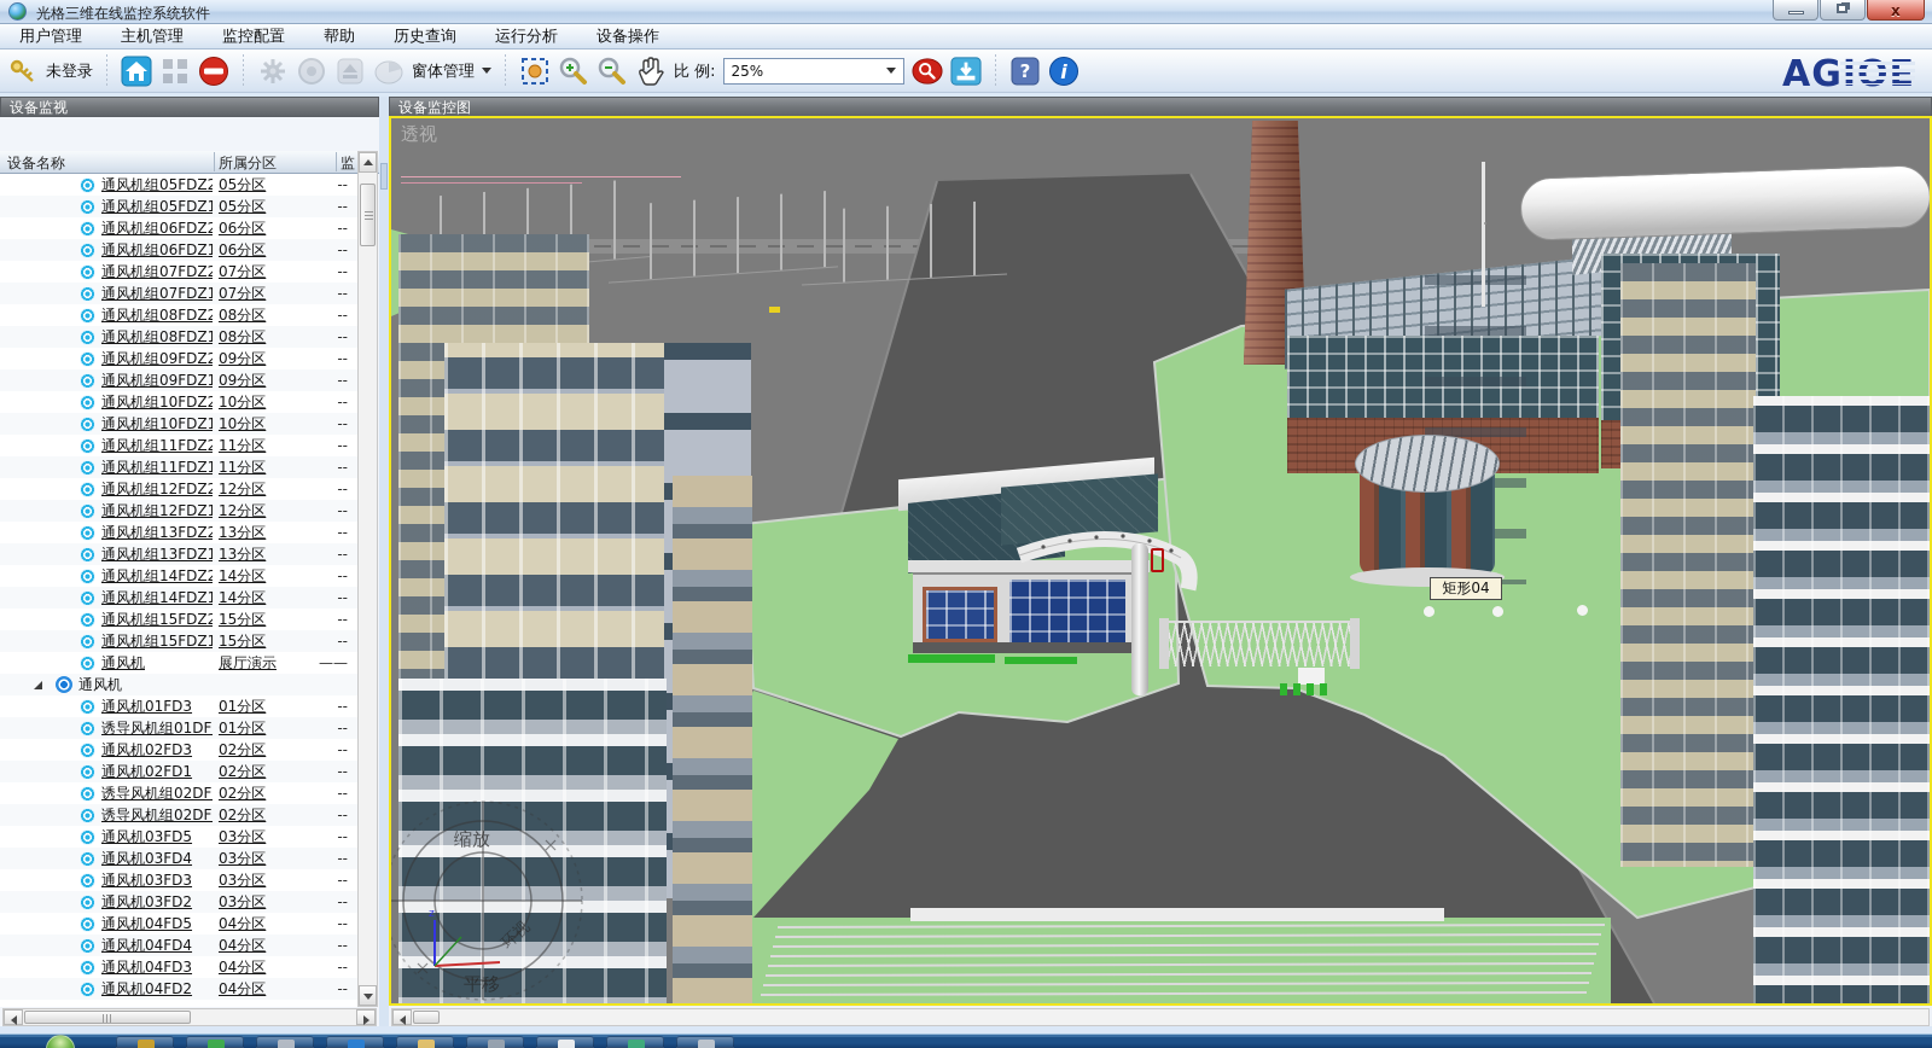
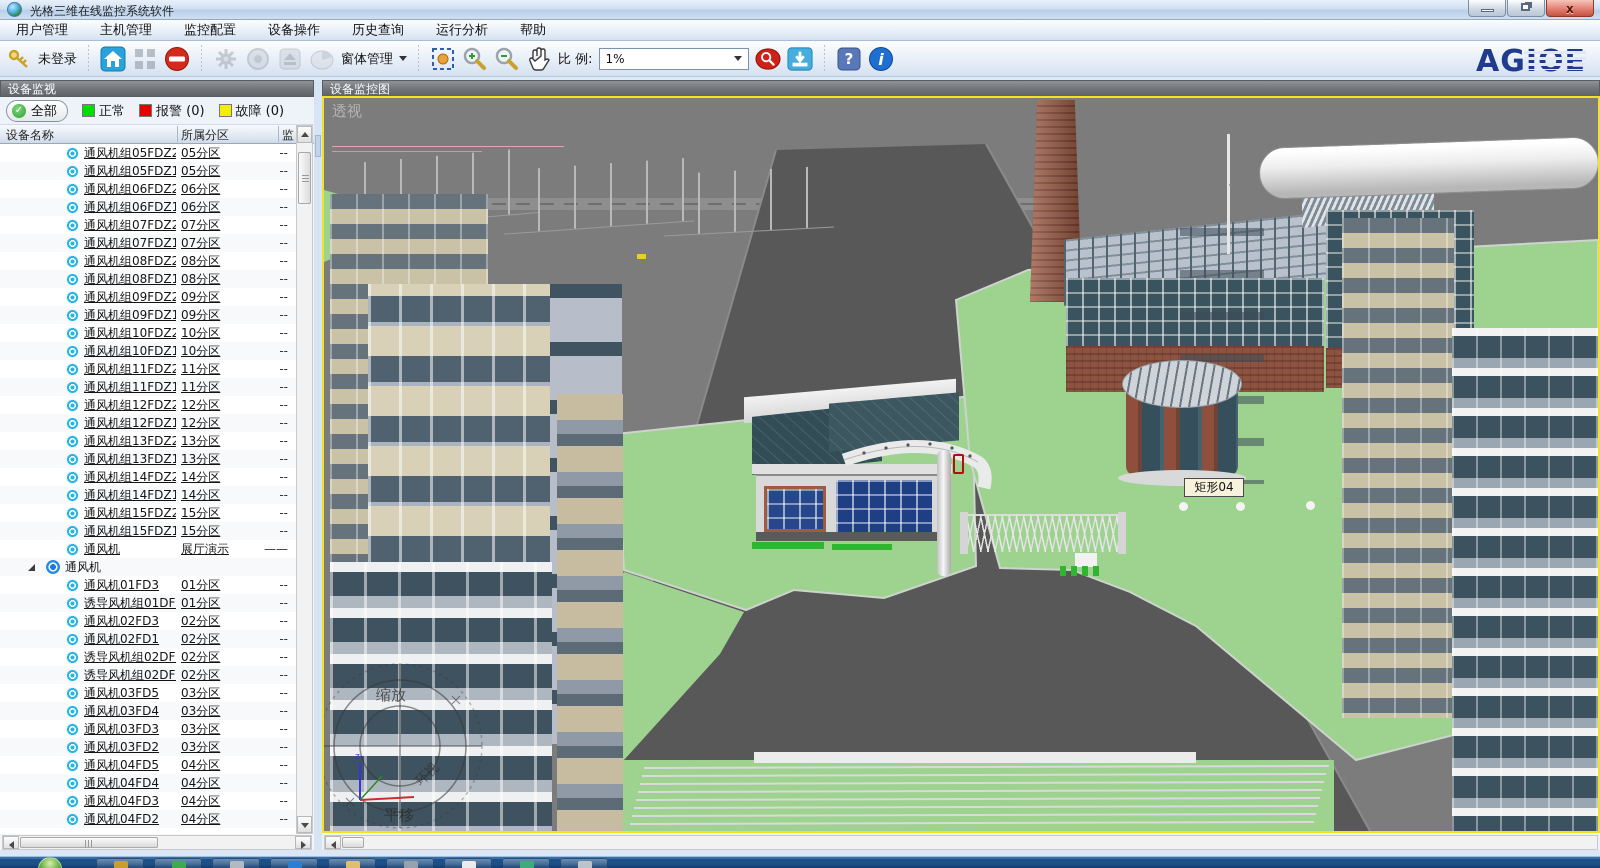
  光格三维在线监控系统软件
  x
  用户管理
  主机管理
  监控配置
- 帮助
+ 设备操作
  历史查询
  运行分析
- 设备操作
+ 帮助
  未登录
  窗体管理
  比 例:
- 25%
+ 1%
  ?
  i
  设备监视
+ ✓
+ 全部
+ 正常
+ 报警 (0)
+ 故障 (0)
  设备名称
  所属分区
  通风机组05FDZ2
  05分区
  --
  通风机组05FDZ1
  05分区
  --
  通风机组06FDZ2
  06分区
  --
  通风机组06FDZ1
  06分区
  --
  通风机组07FDZ2
  07分区
  --
  通风机组07FDZ1
  07分区
  --
  通风机组08FDZ2
  08分区
  --
  通风机组08FDZ1
  08分区
  --
  通风机组09FDZ2
  09分区
  --
  通风机组09FDZ1
  09分区
  --
  通风机组10FDZ2
  10分区
  --
  通风机组10FDZ1
  10分区
  --
  通风机组11FDZ2
  11分区
  --
  通风机组11FDZ1
  11分区
  --
  通风机组12FDZ2
  12分区
  --
  通风机组12FDZ1
  12分区
  --
  通风机组13FDZ2
  13分区
  --
  通风机组13FDZ1
  13分区
  --
  通风机组14FDZ2
  14分区
  --
  通风机组14FDZ1
  14分区
  --
  通风机组15FDZ2
  15分区
  --
  通风机组15FDZ1
  15分区
  --
  通风机
  展厅演示
  ——
  通风机
  通风机01FD3
  01分区
  --
  诱导风机组01DF
  01分区
  --
  通风机02FD3
  02分区
  --
  通风机02FD1
  02分区
  --
  诱导风机组02DF
  02分区
  --
  诱导风机组02DF
  02分区
  --
  通风机03FD5
  03分区
  --
  通风机03FD4
  03分区
  --
  通风机03FD3
  03分区
  --
  通风机03FD2
  03分区
  --
  通风机04FD5
  04分区
  --
  通风机04FD4
  04分区
  --
  通风机04FD3
  04分区
  --
  通风机04FD2
  04分区
  --
  设备监控图
  透视
  矩形04
  缩放
  平移
  z
